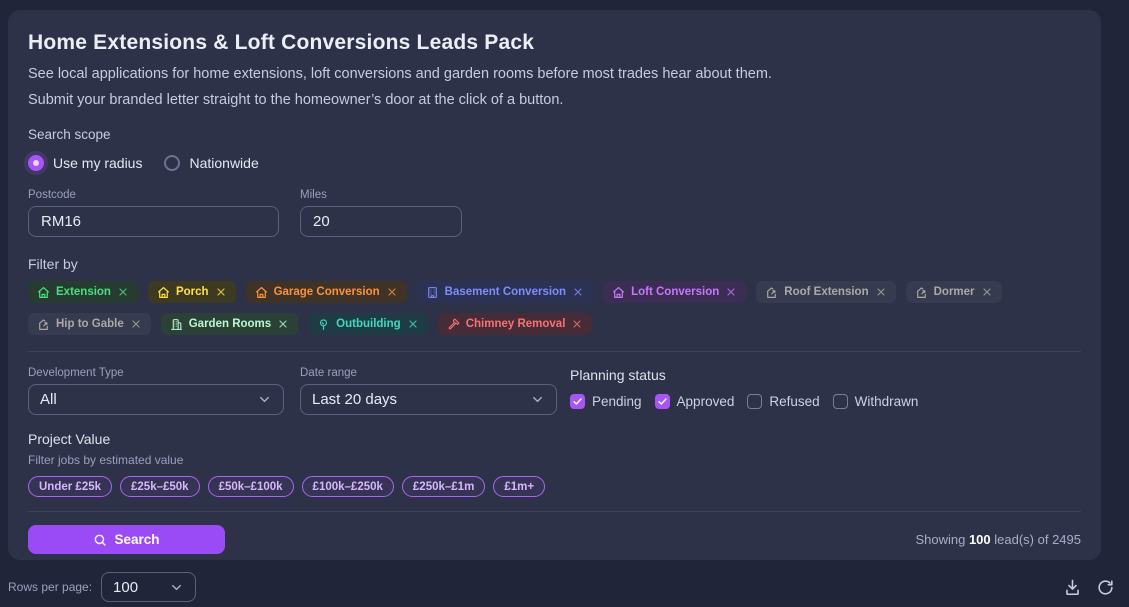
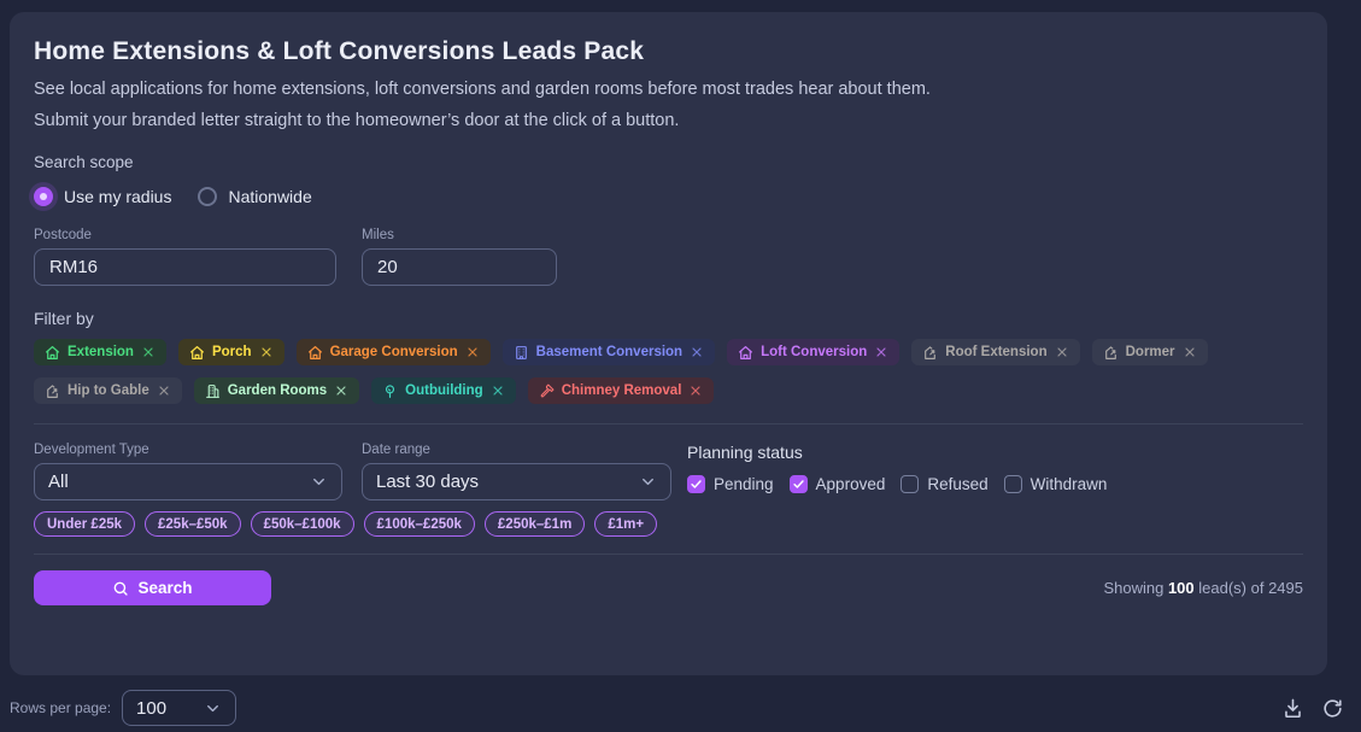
  Home Extensions & Loft Conversions Leads Pack
  See local applications for home extensions, loft conversions and garden rooms before most trades hear about them.
  Submit your branded letter straight to the homeowner’s door at the click of a button.
  Search scope
  Use my radius
  Nationwide
  Postcode
  RM16
  Miles
  20
  Filter by
  Extension
  Porch
  Garage Conversion
  Basement Conversion
  Loft Conversion
  Roof Extension
  Dormer
  Hip to Gable
  Garden Rooms
  Outbuilding
  Chimney Removal
  Development Type
  All
  Date range
- Last 20 days
+ Last 30 days
  Planning status
  Pending
  Approved
  Refused
  Withdrawn
- Project Value
- Filter jobs by estimated value
  Under £25k
  £25k–£50k
  £50k–£100k
  £100k–£250k
  £250k–£1m
  £1m+
  Search
  Showing 100 lead(s) of 2495
  Rows per page:
  100
